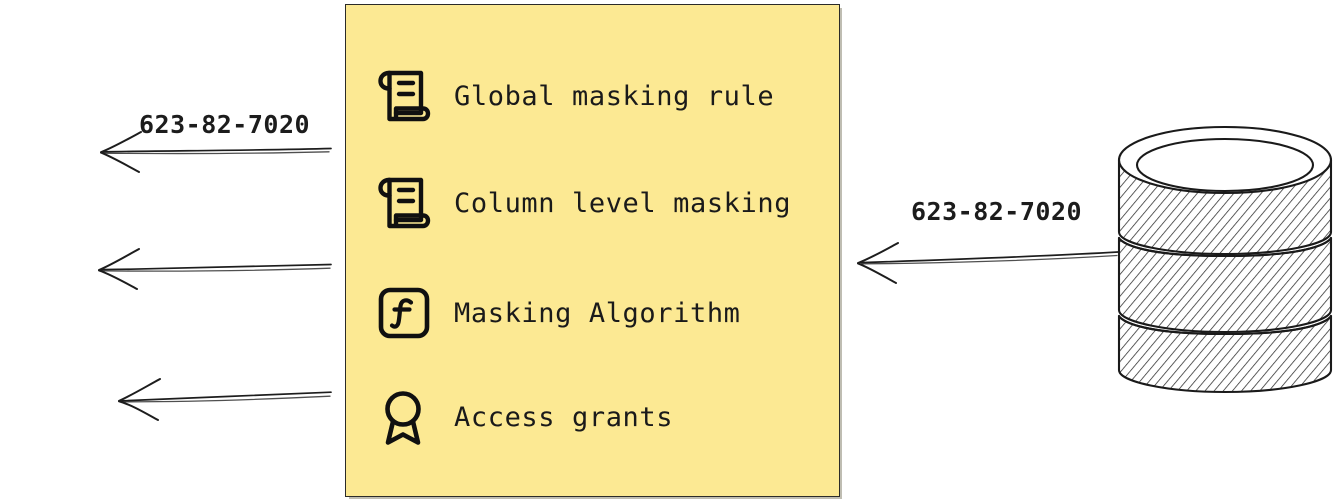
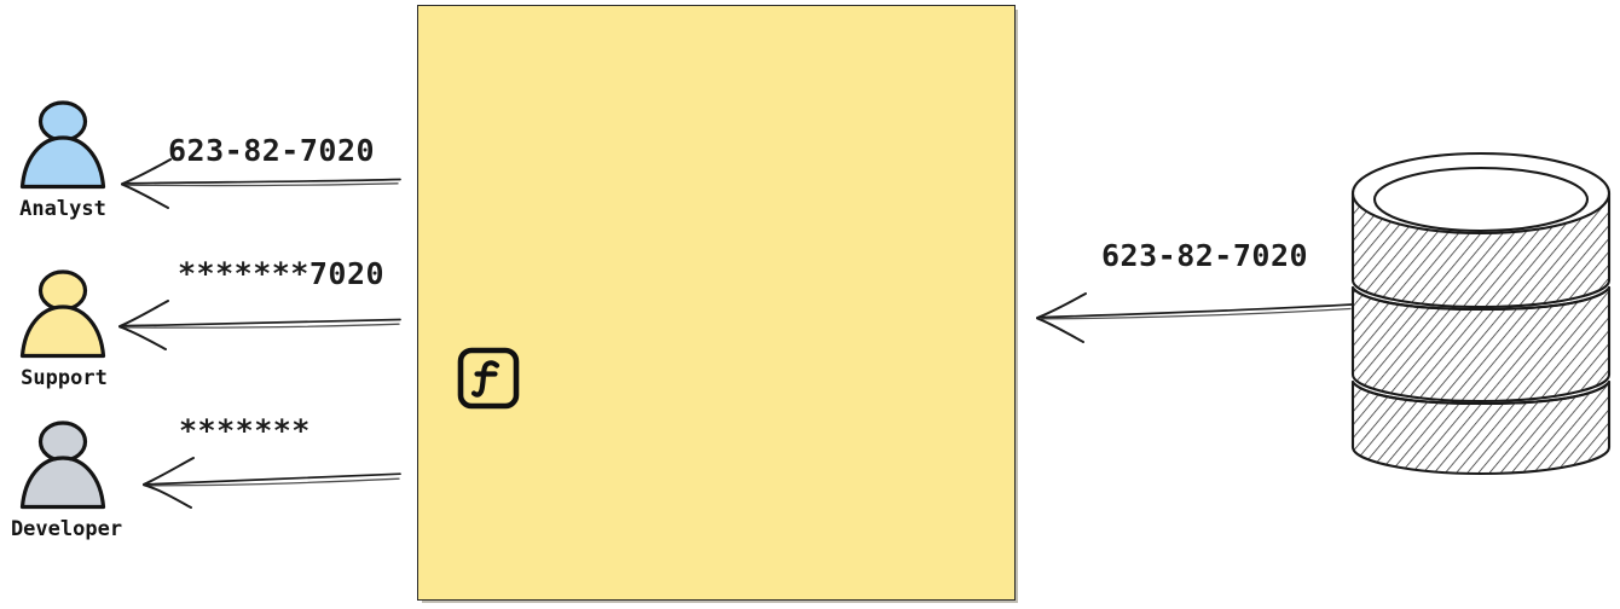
+ Analyst
+ Support
+ Developer
  623-82-7020
+ *******7020
+ *******
  623-82-7020
- Global masking rule
- Column level masking
- Masking Algorithm
- Access grants
